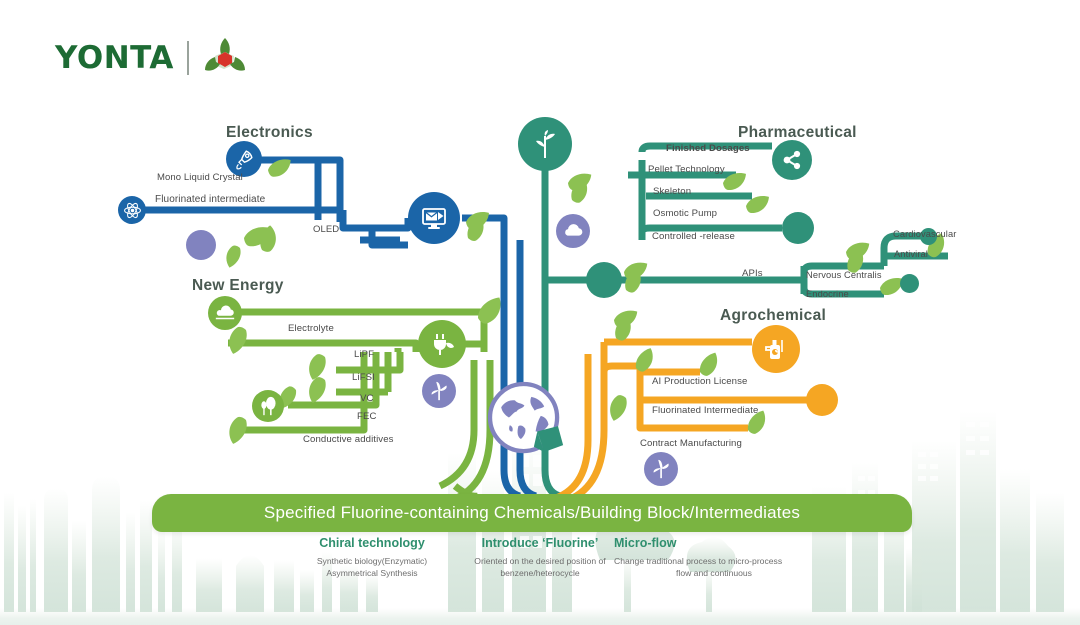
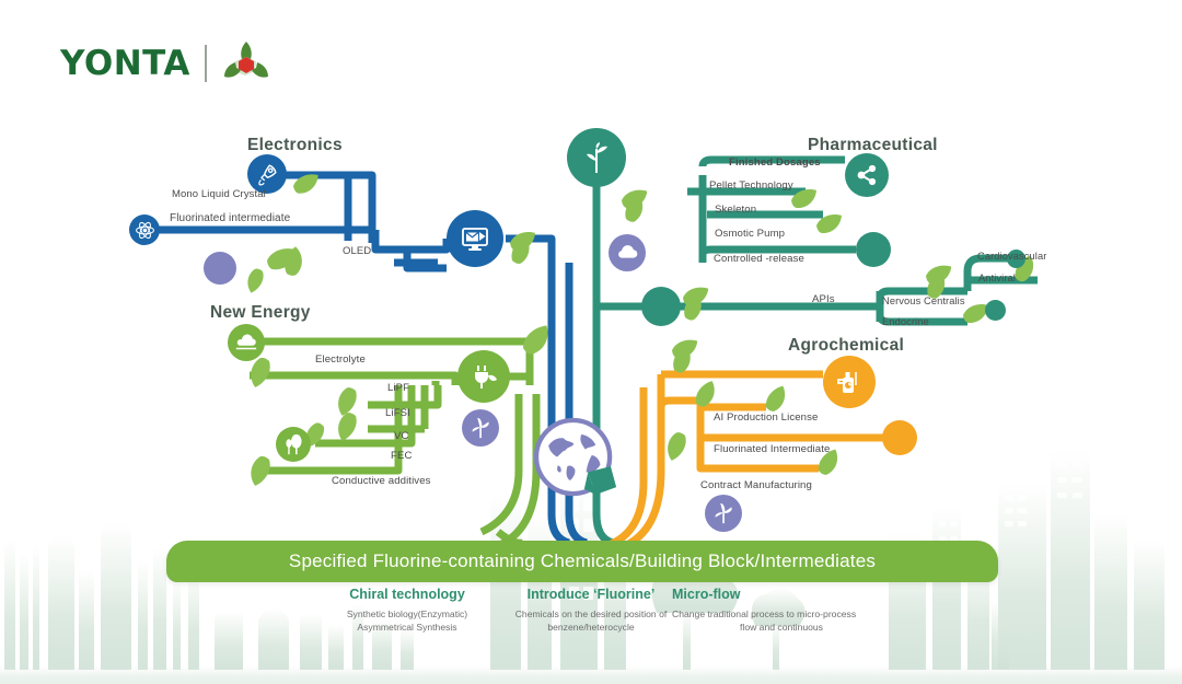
  YONTA
  Electronics
  Pharmaceutical
  New Energy
  Agrochemical
  Mono Liquid Crystal
  Fluorinated intermediate
  OLED
  Finished Dosages
  Pellet Technology
  Skeleton
  Osmotic Pump
  Controlled -release
  APIs
  Cardiovascular
  Antiviral
  Nervous Centralis
  Endocrine
  Electrolyte
  LiPF
  LiFSI
  VC
  FEC
  Conductive additives
  AI Production License
  Fluorinated Intermediate
  Contract Manufacturing
  Specified Fluorine-containing Chemicals/Building Block/Intermediates
  Chiral technology
  Synthetic biology(Enzymatic)
  Asymmetrical Synthesis
  Introduce ‘Fluorine’
- Oriented on the desired position of
+ Chemicals on the desired position of
  benzene/heterocycle
  Micro-flow
  Change traditional process to micro-process
  flow and continuous
